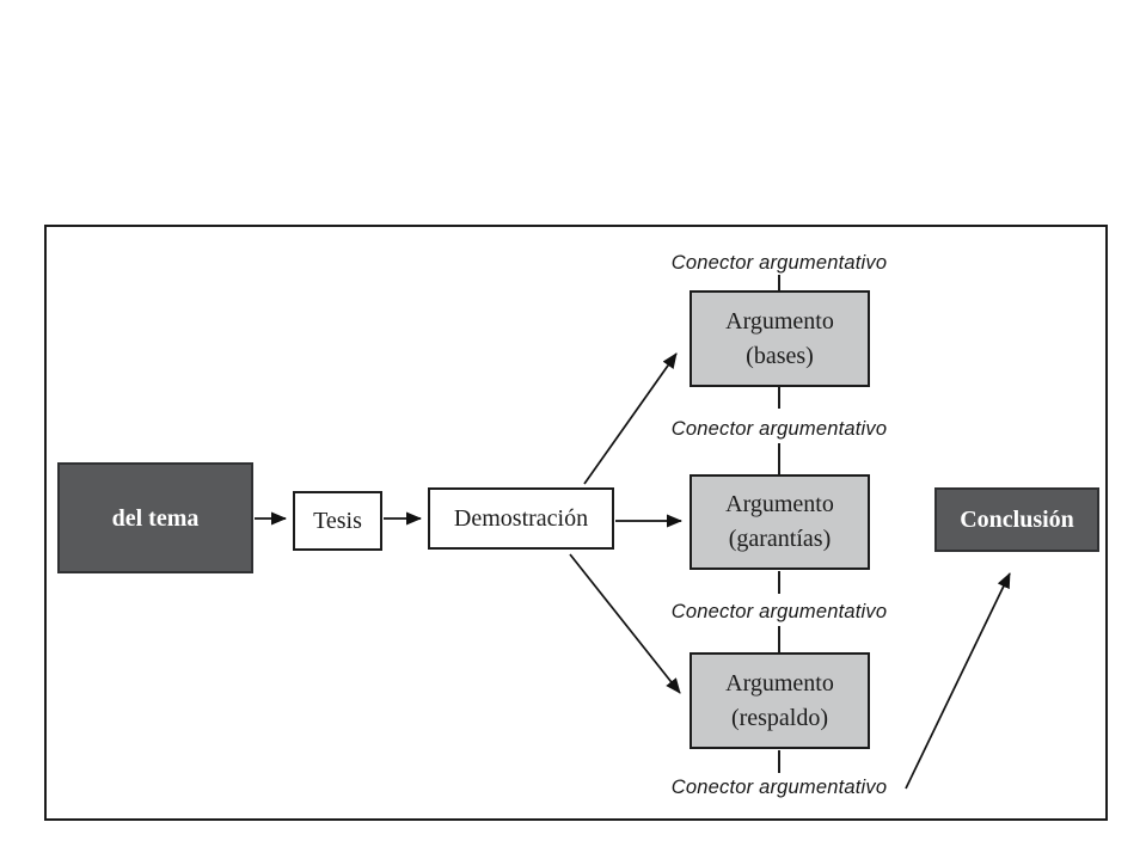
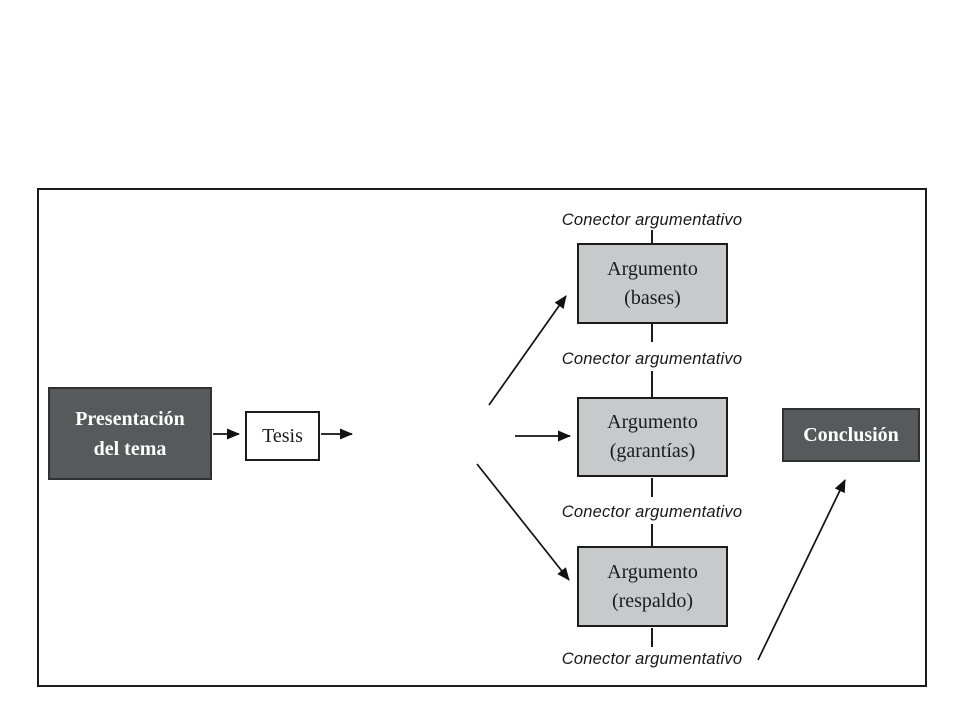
+ Presentación
  del tema
  Tesis
- Demostración
  Argumento
  (bases)
  Argumento
  (garantías)
  Argumento
  (respaldo)
  Conclusión
  Conector argumentativo
  Conector argumentativo
  Conector argumentativo
  Conector argumentativo
